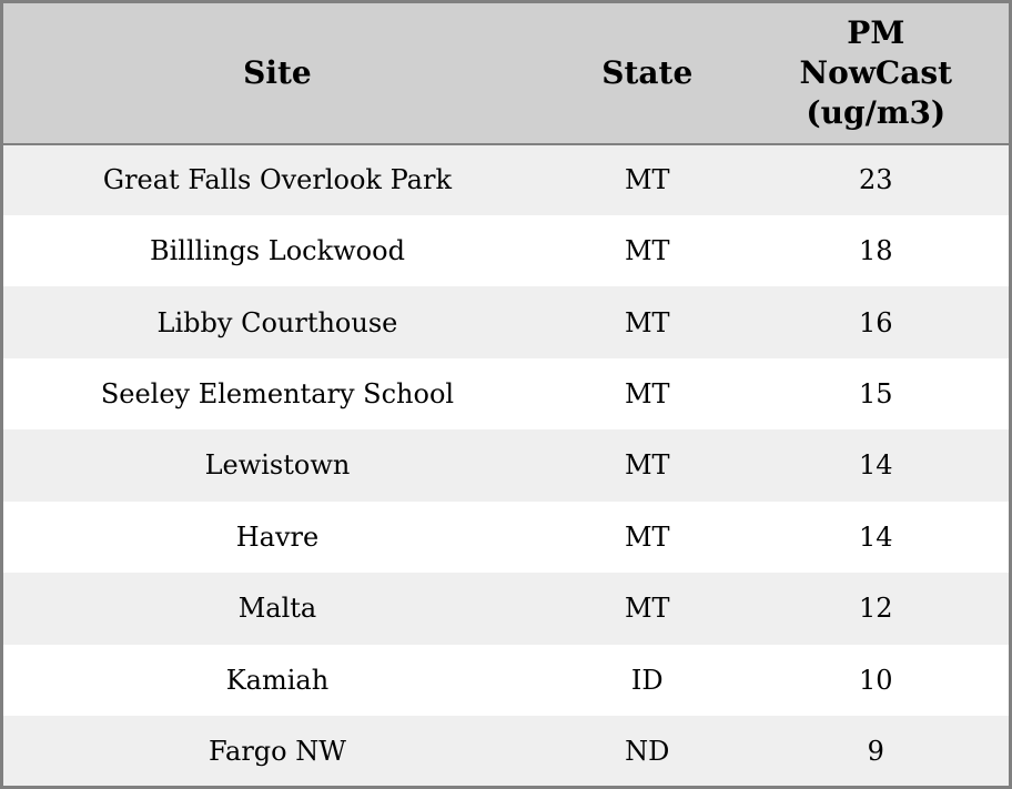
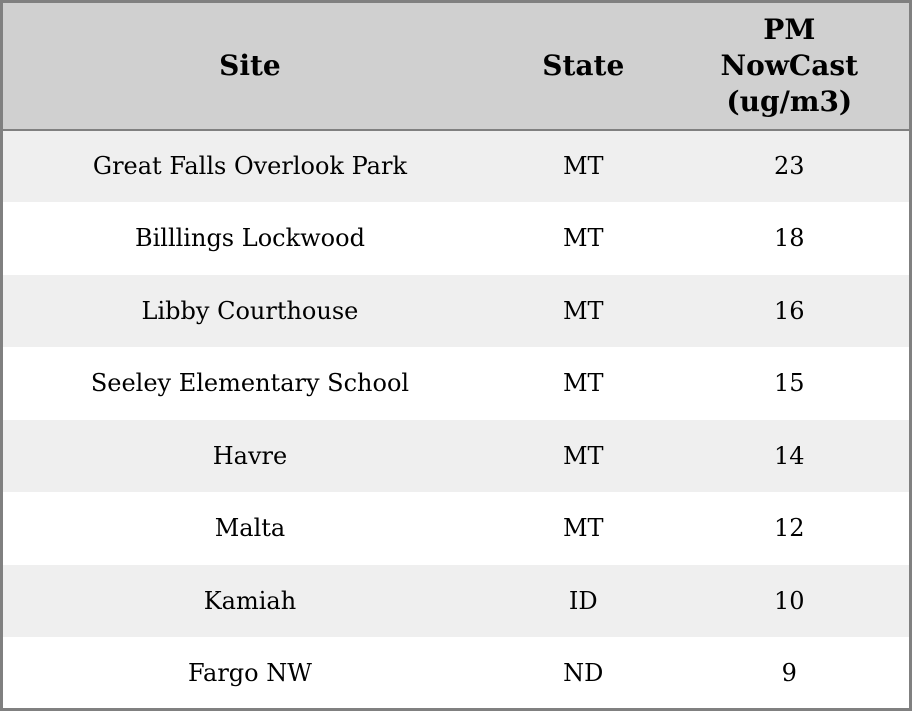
  Site	State	PM NowCast (ug/m3)
  Great Falls Overlook Park	MT	23
  Billlings Lockwood	MT	18
  Libby Courthouse	MT	16
  Seeley Elementary School	MT	15
- Lewistown	MT	14
  Havre	MT	14
  Malta	MT	12
  Kamiah	ID	10
  Fargo NW	ND	9
